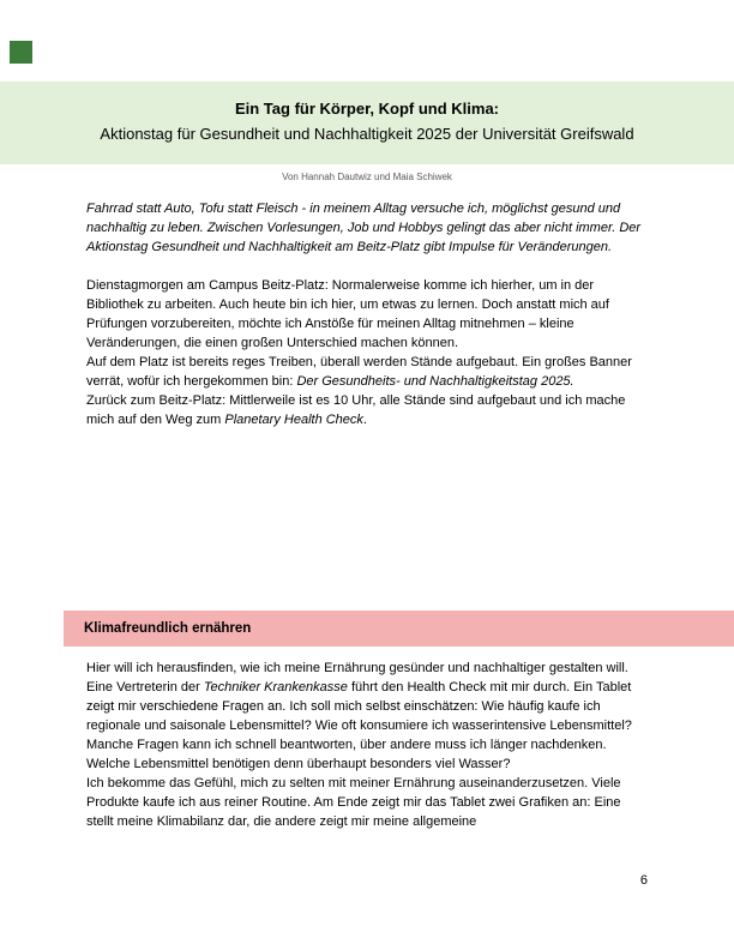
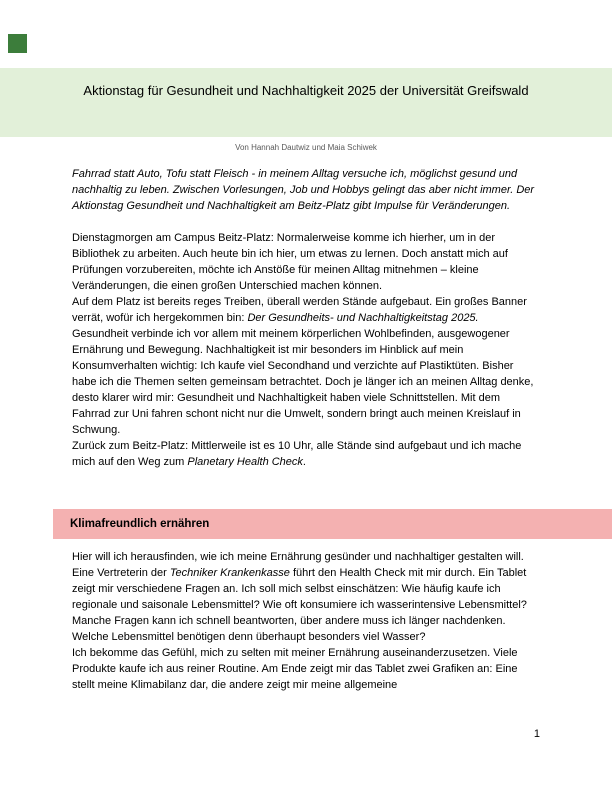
- Ein Tag für Körper, Kopf und Klima:
  Aktionstag für Gesundheit und Nachhaltigkeit 2025 der Universität Greifswald
  Von Hannah Dautwiz und Maia Schiwek
  Fahrrad statt Auto, Tofu statt Fleisch - in meinem Alltag versuche ich, möglichst gesund und nachhaltig zu leben. Zwischen Vorlesungen, Job und Hobbys gelingt das aber nicht immer. Der Aktionstag Gesundheit und Nachhaltigkeit am Beitz-Platz gibt Impulse für Veränderungen.
  Dienstagmorgen am Campus Beitz-Platz: Normalerweise komme ich hierher, um in der Bibliothek zu arbeiten. Auch heute bin ich hier, um etwas zu lernen. Doch anstatt mich auf Prüfungen vorzubereiten, möchte ich Anstöße für meinen Alltag mitnehmen – kleine Veränderungen, die einen großen Unterschied machen können.
  Auf dem Platz ist bereits reges Treiben, überall werden Stände aufgebaut. Ein großes Banner verrät, wofür ich hergekommen bin: Der Gesundheits- und Nachhaltigkeitstag 2025.
+ Gesundheit verbinde ich vor allem mit meinem körperlichen Wohlbefinden, ausgewogener Ernährung und Bewegung. Nachhaltigkeit ist mir besonders im Hinblick auf mein Konsumverhalten wichtig: Ich kaufe viel Secondhand und verzichte auf Plastiktüten. Bisher habe ich die Themen selten gemeinsam betrachtet. Doch je länger ich an meinen Alltag denke, desto klarer wird mir: Gesundheit und Nachhaltigkeit haben viele Schnittstellen. Mit dem Fahrrad zur Uni fahren schont nicht nur die Umwelt, sondern bringt auch meinen Kreislauf in Schwung.
  Zurück zum Beitz-Platz: Mittlerweile ist es 10 Uhr, alle Stände sind aufgebaut und ich mache mich auf den Weg zum Planetary Health Check.
  Klimafreundlich ernähren
  Hier will ich herausfinden, wie ich meine Ernährung gesünder und nachhaltiger gestalten will. Eine Vertreterin der Techniker Krankenkasse führt den Health Check mit mir durch. Ein Tablet zeigt mir verschiedene Fragen an. Ich soll mich selbst einschätzen: Wie häufig kaufe ich regionale und saisonale Lebensmittel? Wie oft konsumiere ich wasserintensive Lebensmittel? Manche Fragen kann ich schnell beantworten, über andere muss ich länger nachdenken. Welche Lebensmittel benötigen denn überhaupt besonders viel Wasser?
  Ich bekomme das Gefühl, mich zu selten mit meiner Ernährung auseinanderzusetzen. Viele Produkte kaufe ich aus reiner Routine. Am Ende zeigt mir das Tablet zwei Grafiken an: Eine stellt meine Klimabilanz dar, die andere zeigt mir meine allgemeine
- 6
+ 1
